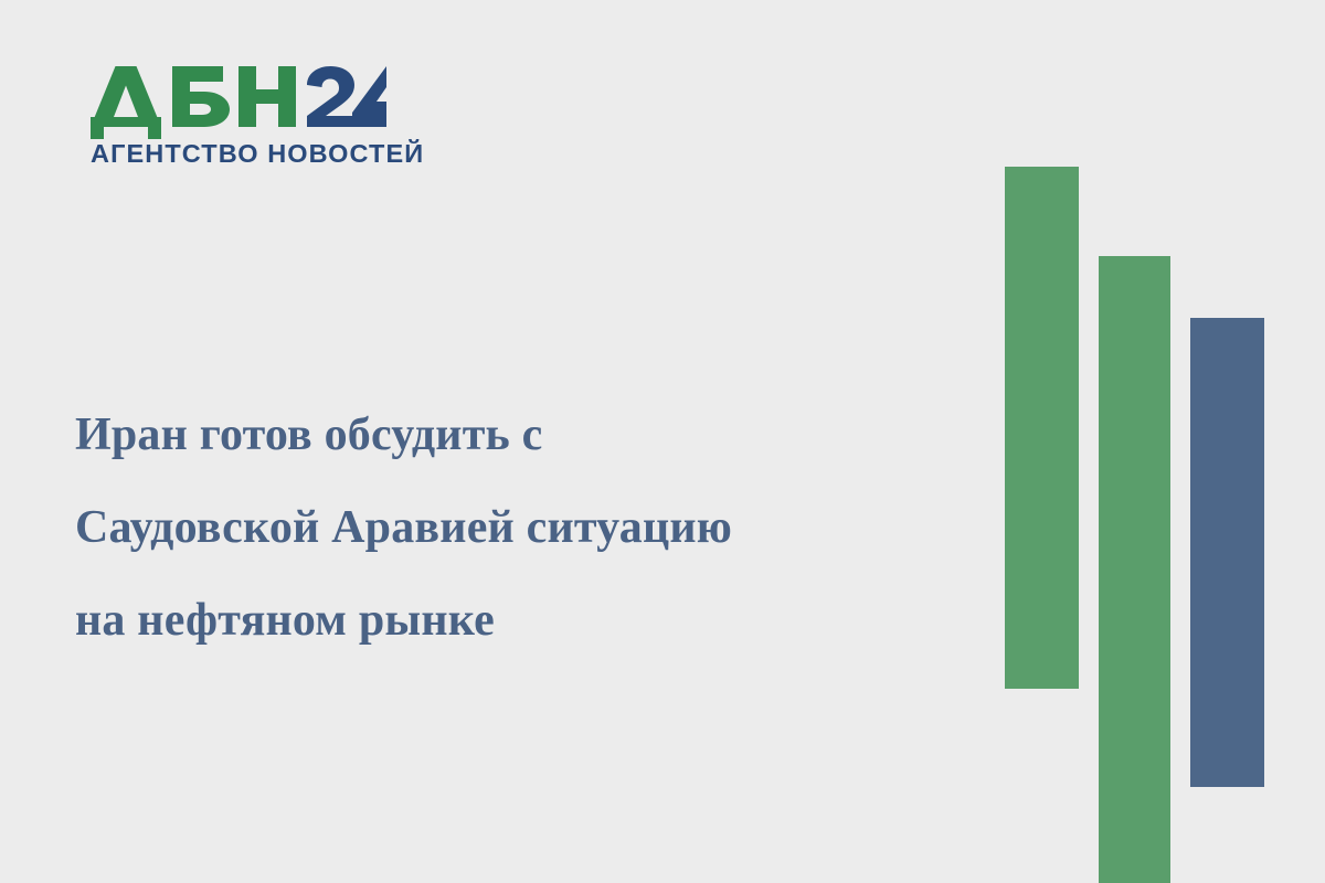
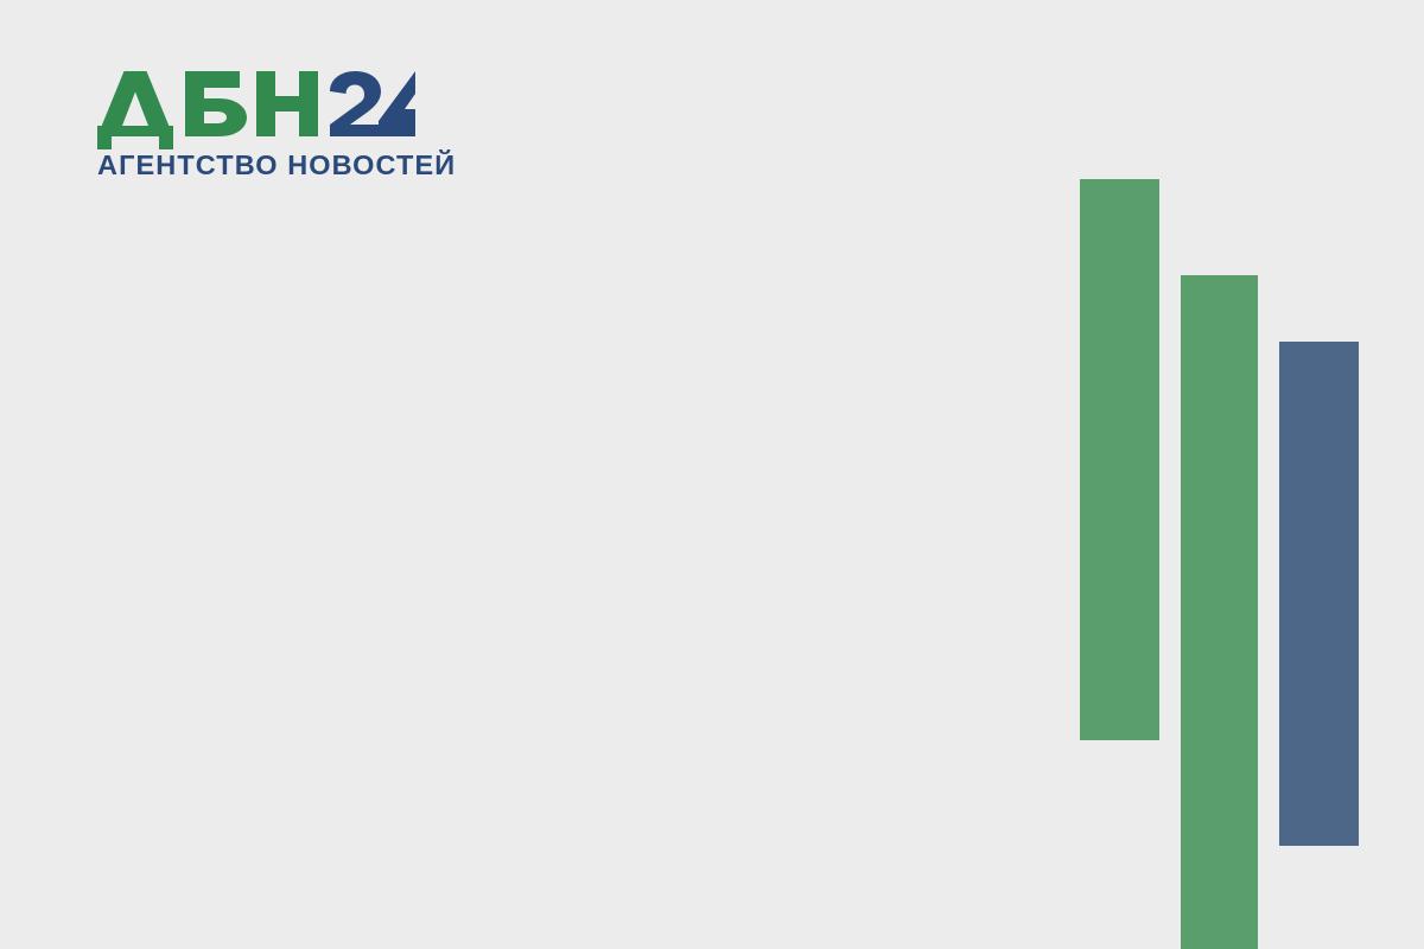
  АГЕНТСТВО НОВОСТЕЙ
- Иран готов обсудить с
- Саудовской Аравией ситуацию
- на нефтяном рынке
